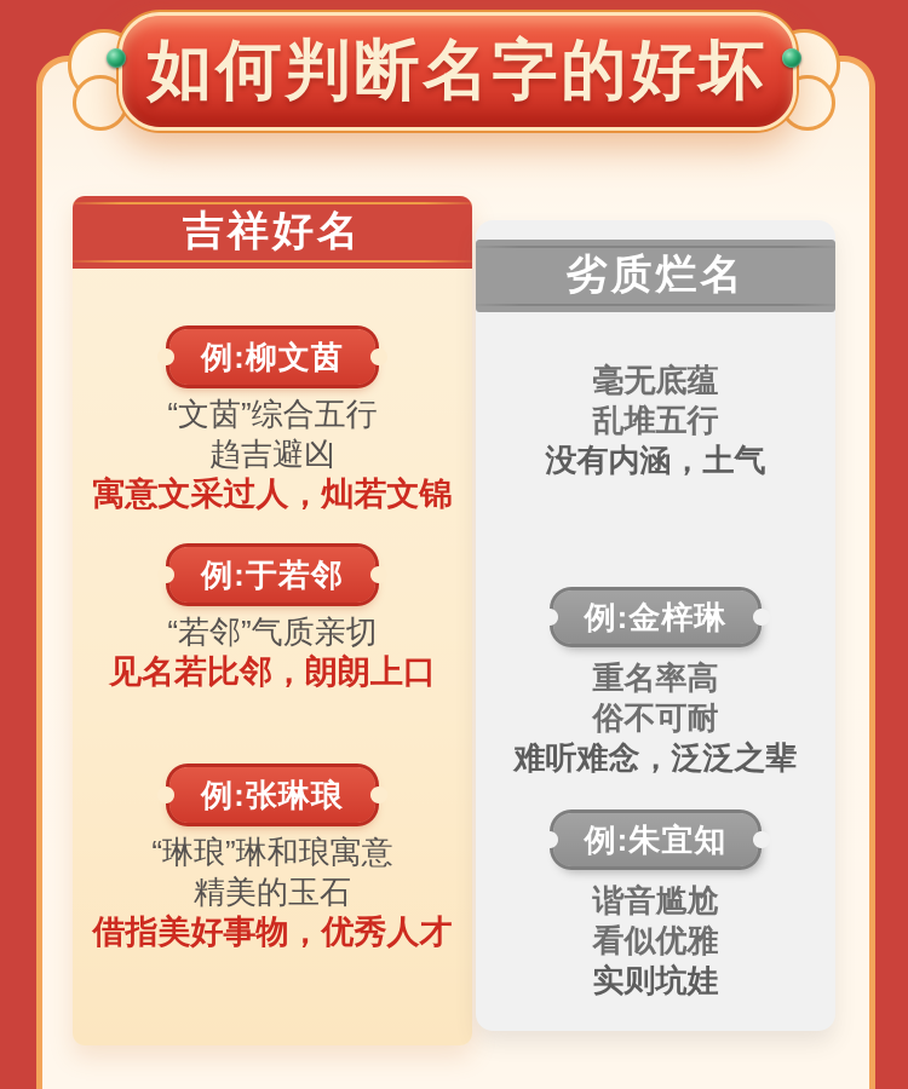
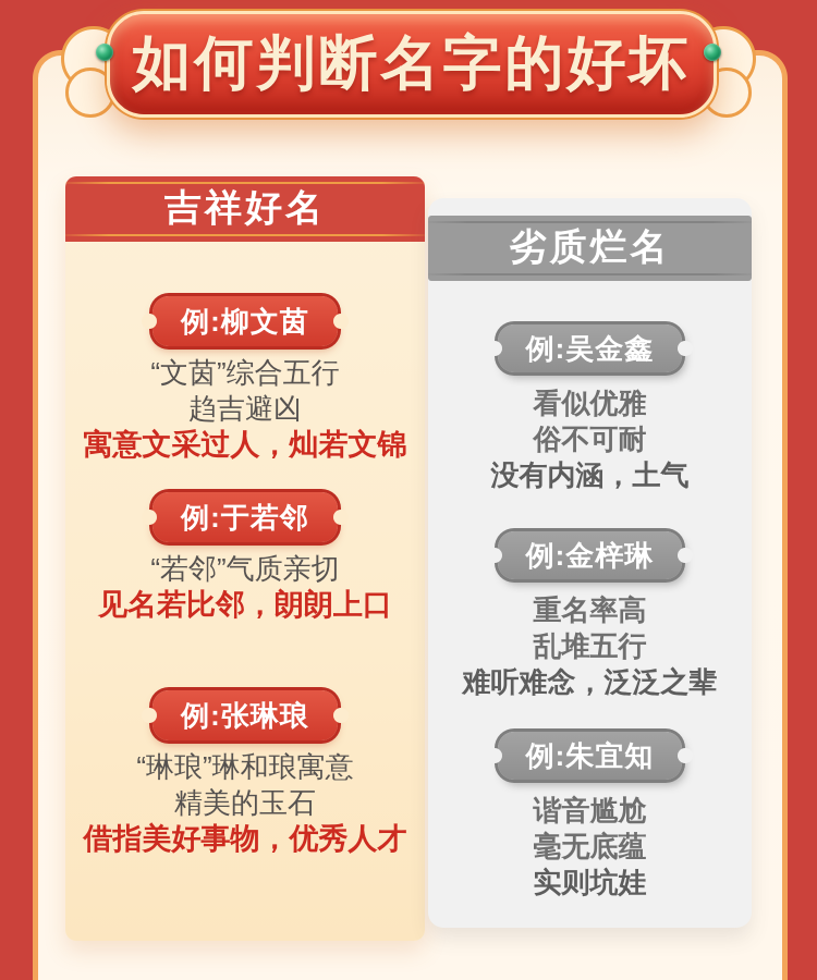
  如何判断名字的好坏
  吉祥好名
  例:柳文茵
  “文茵”综合五行
  趋吉避凶
  寓意文采过人，灿若文锦
  例:于若邻
  “若邻”气质亲切
  见名若比邻，朗朗上口
  例:张琳琅
  “琳琅”琳和琅寓意
  精美的玉石
  借指美好事物，优秀人才
  劣质烂名
+ 例:吴金鑫
- 毫无底蕴
+ 看似优雅
- 乱堆五行
+ 俗不可耐
  没有内涵，土气
  例:金梓琳
  重名率高
- 俗不可耐
+ 乱堆五行
  难听难念，泛泛之辈
  例:朱宜知
  谐音尴尬
- 看似优雅
+ 毫无底蕴
  实则坑娃
